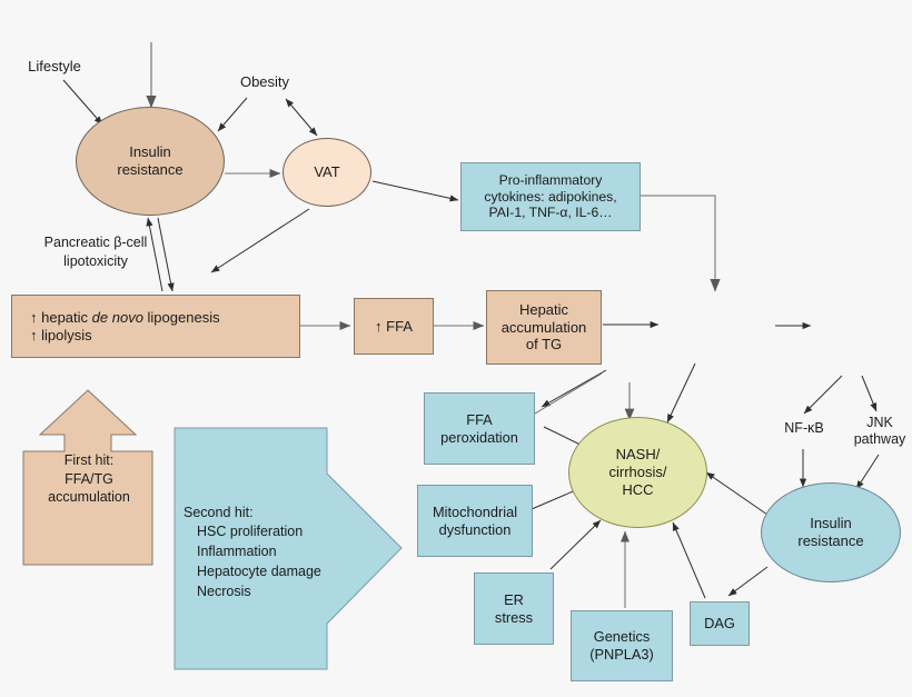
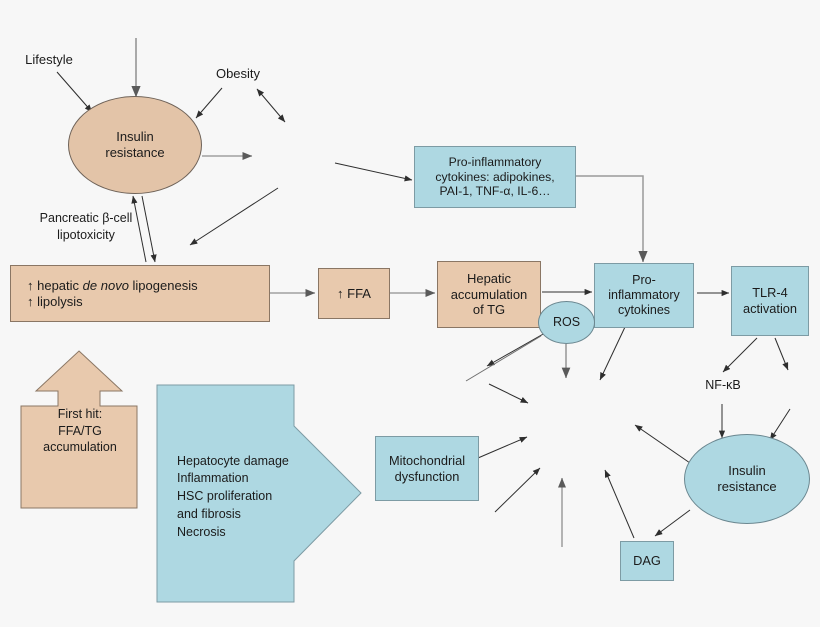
  Lifestyle
  Obesity
  Insulin
  resistance
- VAT
  Pancreatic β-cell
  lipotoxicity
  Pro-inflammatory
  cytokines: adipokines,
  PAI-1, TNF-α, IL-6…
  ↑ hepatic de novo lipogenesis
  ↑ lipolysis
  ↑ FFA
  Hepatic
  accumulation
  of TG
+ Pro-
+ inflammatory
+ cytokines
+ ROS
+ TLR-4
+ activation
  NF-κB
- JNK
- pathway
  Insulin
  resistance
  First hit:
  FFA/TG
  accumulation
- Second hit:
- HSC proliferation
+ Hepatocyte damage
  Inflammation
- Hepatocyte damage
+ HSC proliferation
+ and fibrosis
  Necrosis
- FFA
- peroxidation
  Mitochondrial
  dysfunction
- ER
- stress
- Genetics
- (PNPLA3)
  DAG
- NASH/
- cirrhosis/
- HCC
